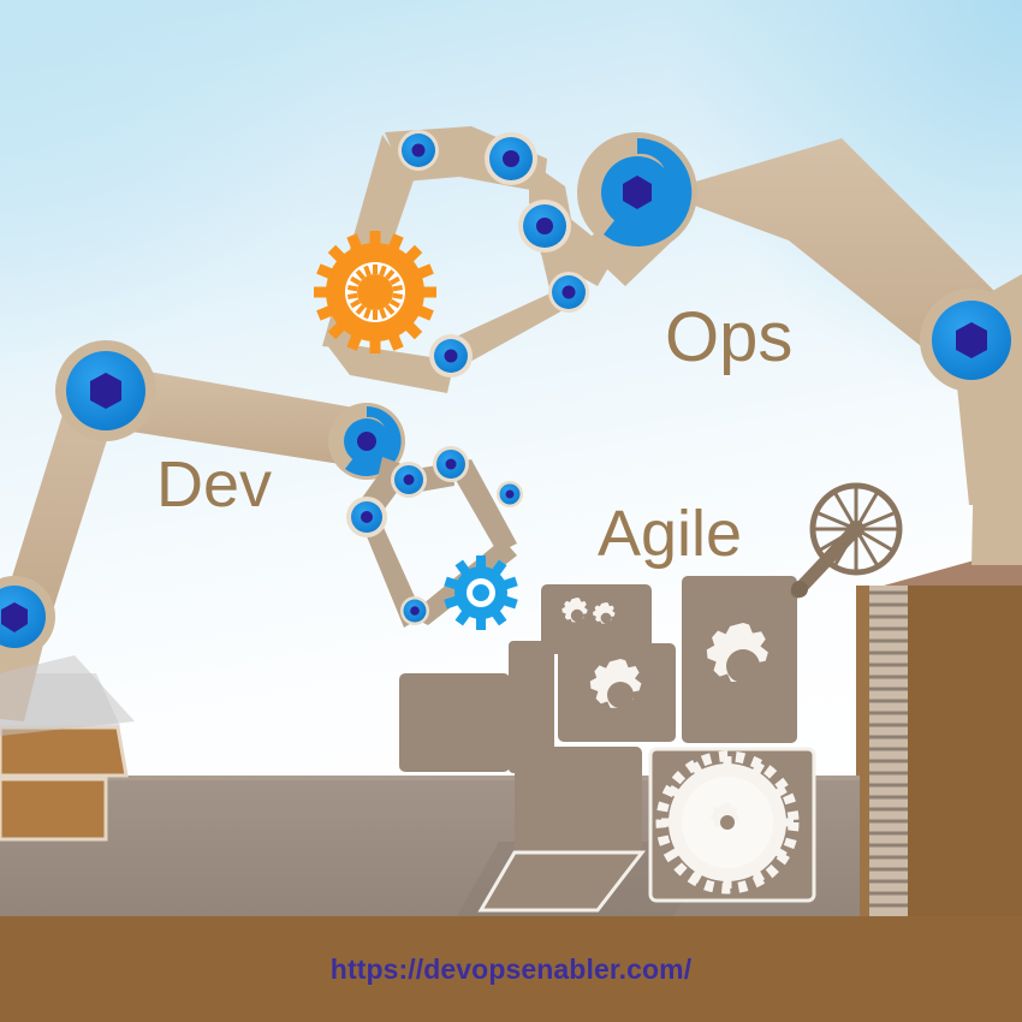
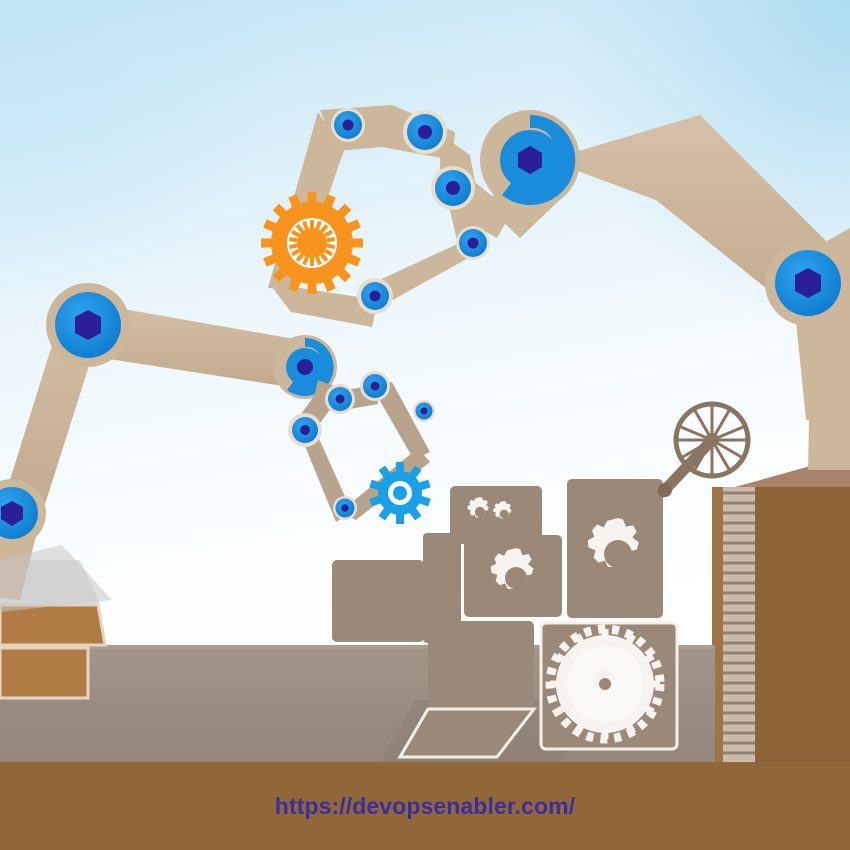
- Dev
- Ops
- Agile
  https://devopsenabler.com/
